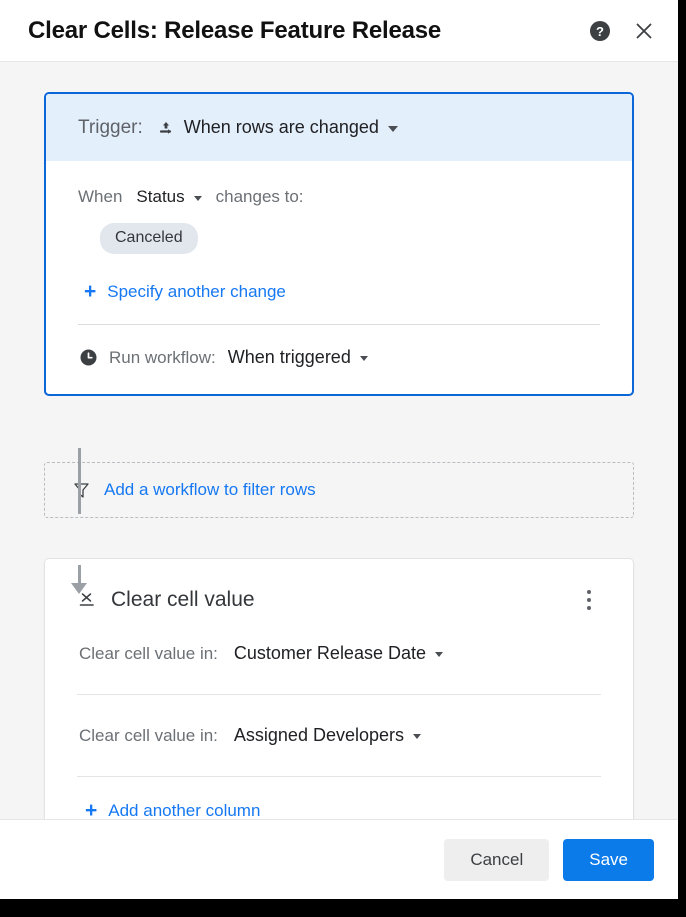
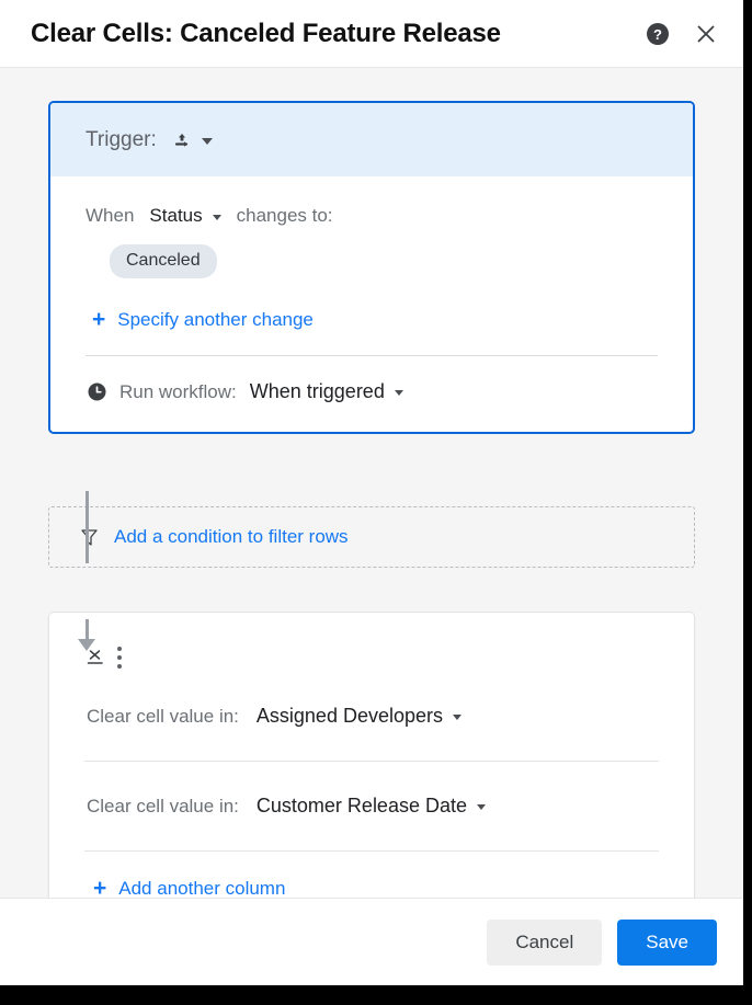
- Clear Cells: Release Feature Release
+ Clear Cells: Canceled Feature Release
  ?
  Trigger:
- When rows are changed
  When
  Status
  changes to:
  Canceled
  +
  Specify another change
  Run workflow:
  When triggered
- Add a workflow to filter rows
+ Add a condition to filter rows
- Clear cell value
  Clear cell value in:
- Customer Release Date
+ Assigned Developers
  Clear cell value in:
- Assigned Developers
+ Customer Release Date
  +
  Add another column
  Cancel
  Save
